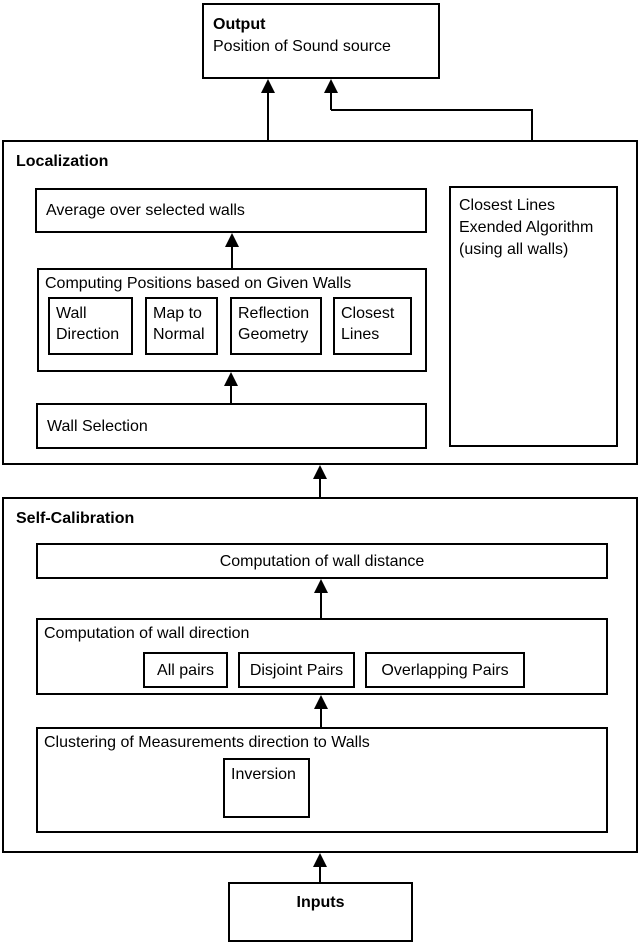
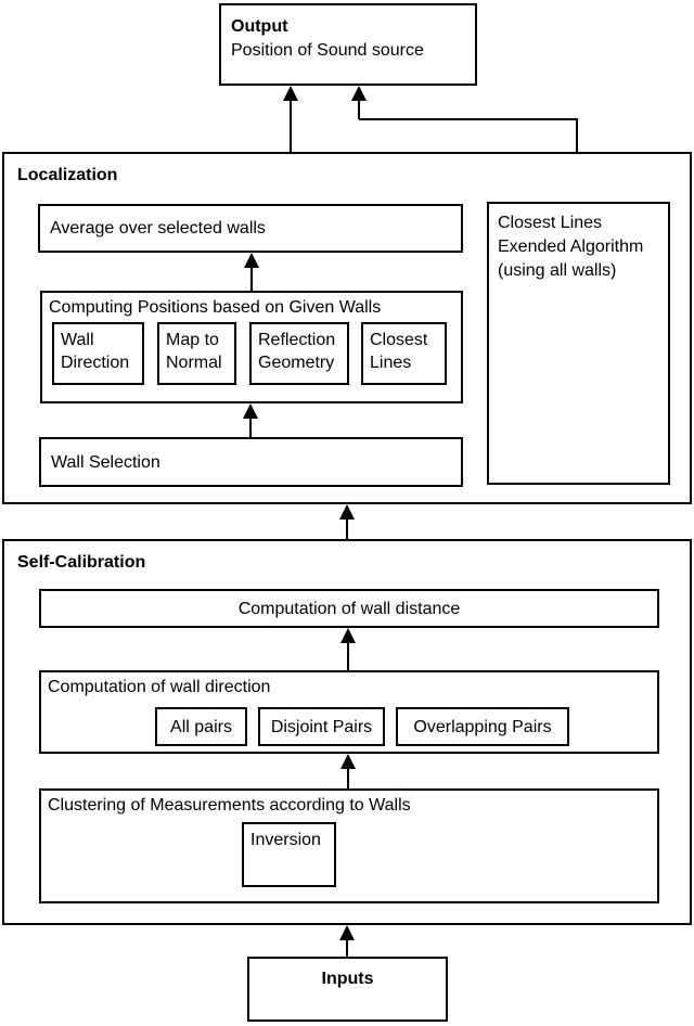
  Output
  Position of Sound source
  Localization
  Average over selected walls
  Computing Positions based on Given Walls
  Wall Direction
  Map to Normal
  Reflection Geometry
  Closest Lines
  Wall Selection
  Closest Lines
  Exended Algorithm
  (using all walls)
  Self-Calibration
  Computation of wall distance
  Computation of wall direction
  All pairs
  Disjoint Pairs
  Overlapping Pairs
- Clustering of Measurements direction to Walls
+ Clustering of Measurements according to Walls
  Inversion
  Inputs
